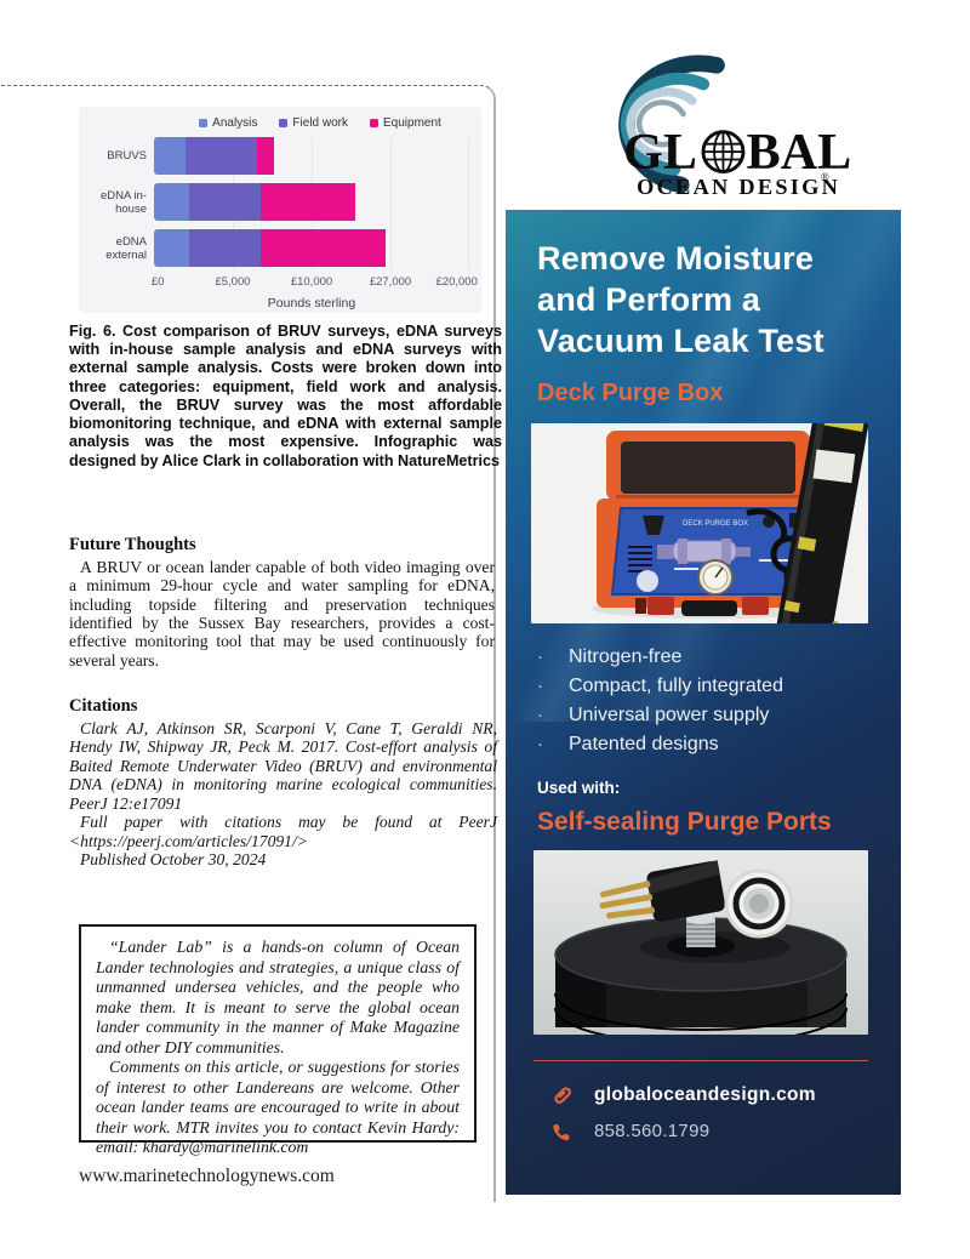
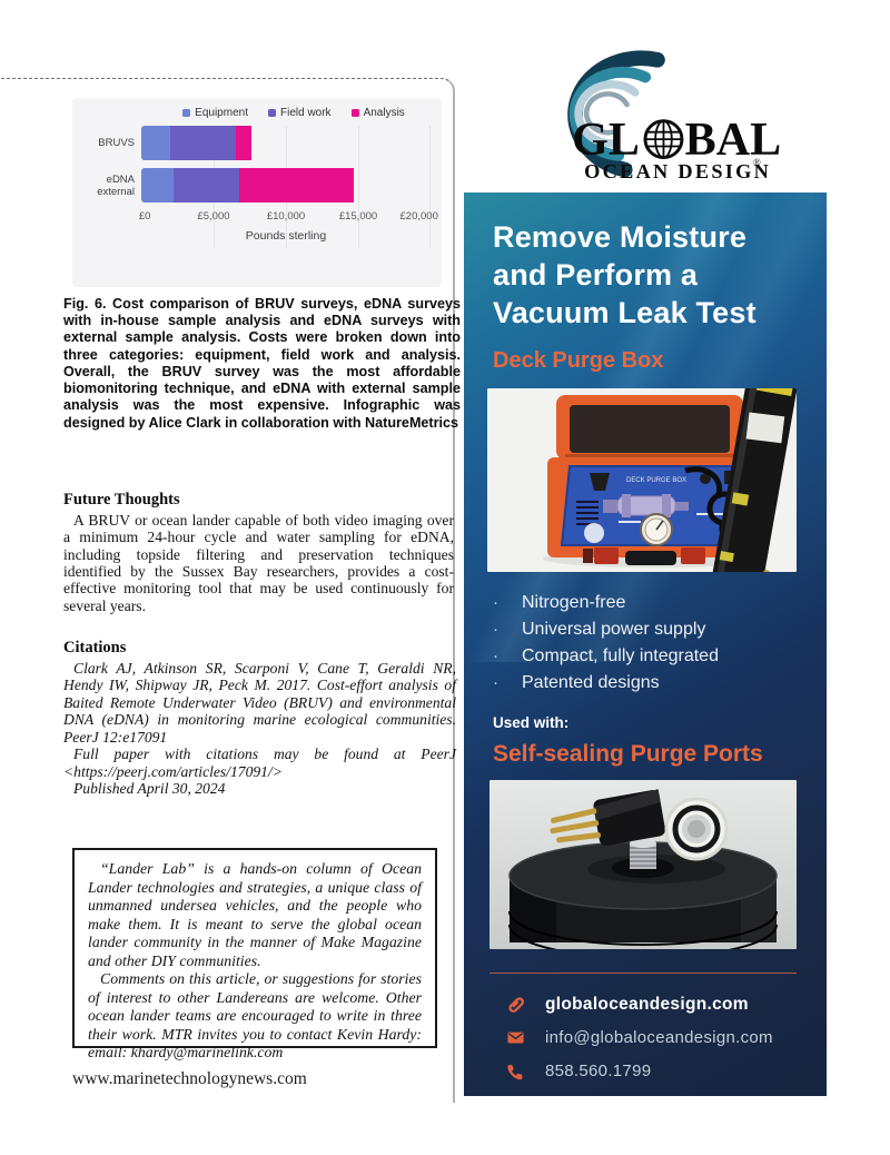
- Analysis
+ Equipment
  Field work
- Equipment
+ Analysis
  BRUVS
- eDNA in-house
  eDNA external
  £0
  £5,000
  £10,000
- £27,000
+ £15,000
  £20,000
  Pounds sterling
  Fig. 6. Cost comparison of BRUV surveys, eDNA surveys with in-house sample analysis and eDNA surveys with external sample analysis. Costs were broken down into three categories: equipment, field work and analysis. Overall, the BRUV survey was the most affordable biomonitoring technique, and eDNA with external sample analysis was the most expensive. Infographic was designed by Alice Clark in collaboration with NatureMetrics
  Future Thoughts
- A BRUV or ocean lander capable of both video imaging over a minimum 29-hour cycle and water sampling for eDNA, including topside filtering and preservation techniques identified by the Sussex Bay researchers, provides a cost-effective monitoring tool that may be used continuously for several years.
+ A BRUV or ocean lander capable of both video imaging over a minimum 24-hour cycle and water sampling for eDNA, including topside filtering and preservation techniques identified by the Sussex Bay researchers, provides a cost-effective monitoring tool that may be used continuously for several years.
  Citations
  Clark AJ, Atkinson SR, Scarponi V, Cane T, Geraldi NR, Hendy IW, Shipway JR, Peck M. 2017. Cost-effort analysis of Baited Remote Underwater Video (BRUV) and environmental DNA (eDNA) in monitoring marine ecological communities. PeerJ 12:e17091
  Full paper with citations may be found at PeerJ <https://peerj.com/articles/17091/>
- Published October 30, 2024
+ Published April 30, 2024
  “Lander Lab” is a hands-on column of Ocean Lander technologies and strategies, a unique class of unmanned undersea vehicles, and the people who make them. It is meant to serve the global ocean lander community in the manner of Make Magazine and other DIY communities.
- Comments on this article, or suggestions for stories of interest to other Landereans are welcome. Other ocean lander teams are encouraged to write in about their work. MTR invites you to contact Kevin Hardy: email: khardy@marinelink.com
+ Comments on this article, or suggestions for stories of interest to other Landereans are welcome. Other ocean lander teams are encouraged to write in three their work. MTR invites you to contact Kevin Hardy: email: khardy@marinelink.com
  www.marinetechnologynews.com
  GL
  BAL
  OCEAN DESIGN
  ®
  Remove Moisture
  and Perform a
  Vacuum Leak Test
  Deck Purge Box
  ·
  Nitrogen-free
  ·
- Compact, fully integrated
+ Universal power supply
  ·
- Universal power supply
+ Compact, fully integrated
  ·
  Patented designs
  Used with:
  Self-sealing Purge Ports
  globaloceandesign.com
+ info@globaloceandesign.com
  858.560.1799
